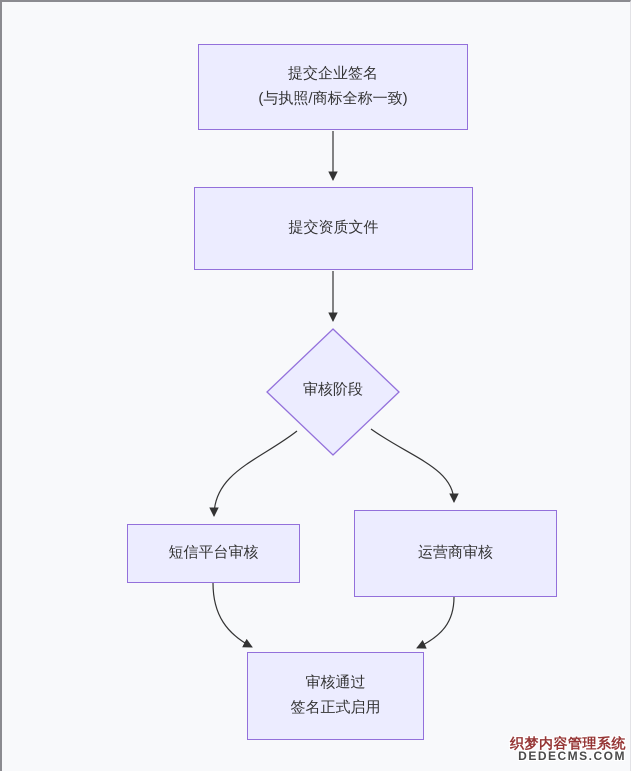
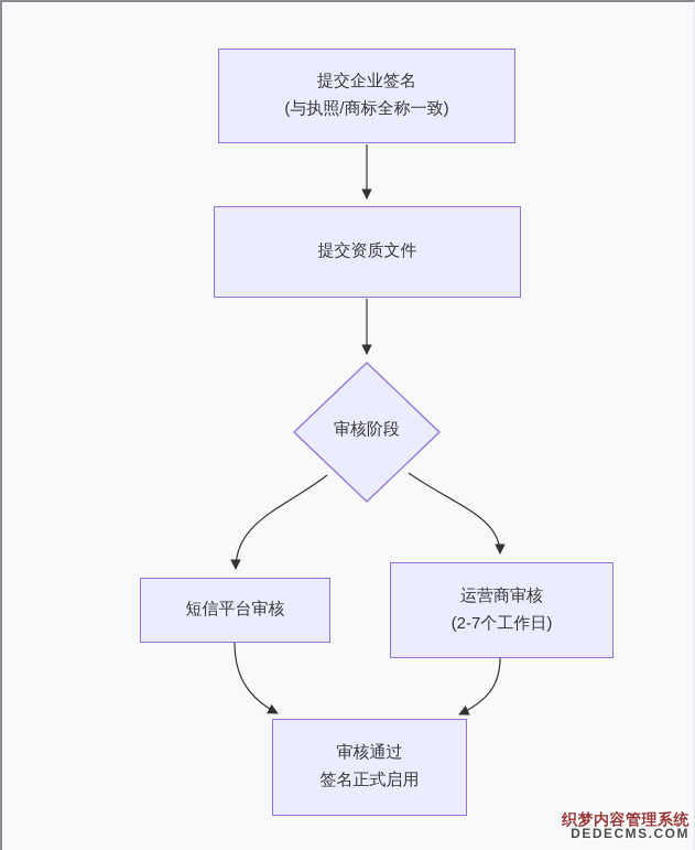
  提交企业签名
  (与执照/商标全称一致)
  提交资质文件
  审核阶段
  短信平台审核
  运营商审核
+ (2-7个工作日)
  审核通过
  签名正式启用
  织梦内容管理系统
  DEDECMS.COM
